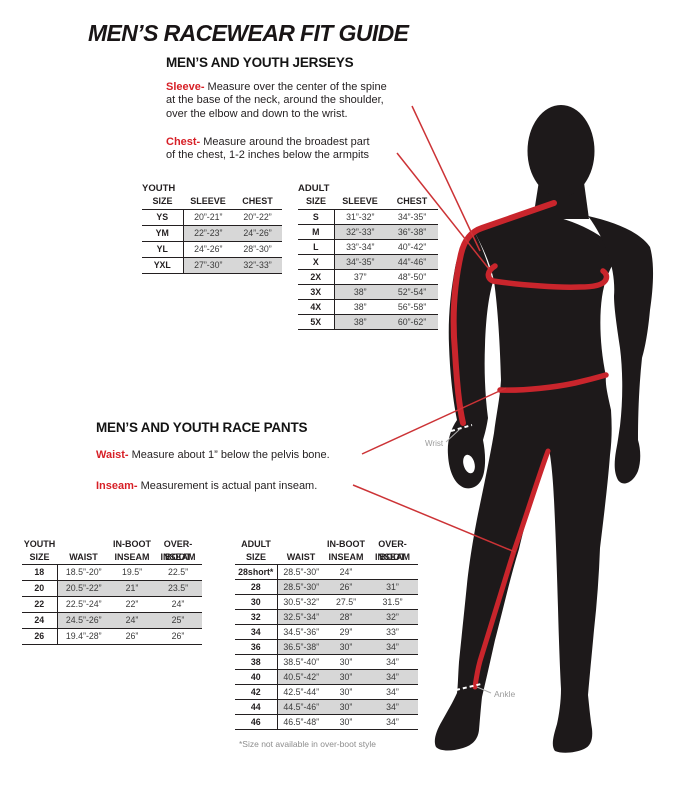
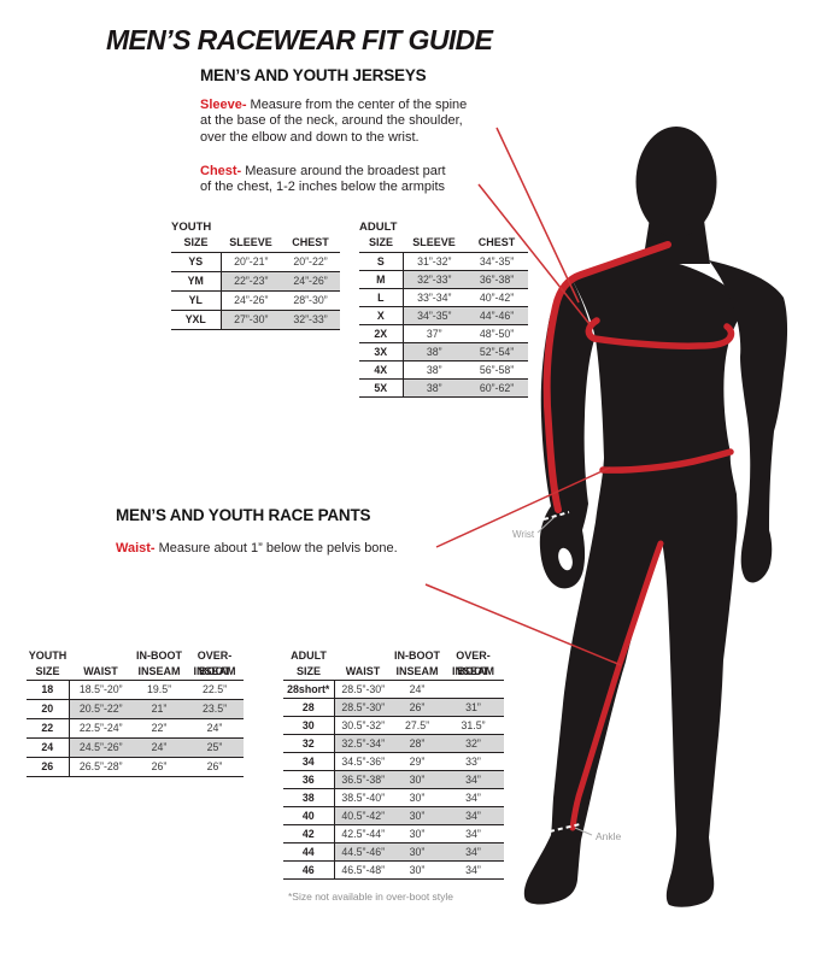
  Wrist
  Ankle
  MEN’S RACEWEAR FIT GUIDE
  MEN’S AND YOUTH JERSEYS
- Sleeve- Measure over the center of the spine
+ Sleeve- Measure from the center of the spine
  at the base of the neck, around the shoulder,
  over the elbow and down to the wrist.
  Chest- Measure around the broadest part
  of the chest, 1-2 inches below the armpits
  YOUTH
  SIZE	SLEEVE	CHEST
  YS	20”-21”	20”-22”
  YM	22”-23”	24”-26”
  YL	24”-26”	28”-30”
  YXL	27”-30”	32”-33”
  ADULT
  SIZE	SLEEVE	CHEST
  S	31”-32”	34”-35”
  M	32”-33”	36”-38”
  L	33”-34”	40”-42”
  X	34”-35”	44”-46”
  2X	37”	48”-50”
  3X	38”	52”-54”
  4X	38”	56”-58”
  5X	38”	60”-62”
  MEN’S AND YOUTH RACE PANTS
  Waist- Measure about 1” below the pelvis bone.
- Inseam- Measurement is actual pant inseam.
  YOUTH SIZE	WAIST	IN-BOOT INSEAM	OVER-BOOT INSEAM
  18	18.5”-20”	19.5”	22.5”
  20	20.5”-22”	21”	23.5”
  22	22.5”-24”	22”	24”
  24	24.5”-26”	24”	25”
- 26	19.4”-28”	26”	26”
+ 26	26.5”-28”	26”	26”
  ADULT SIZE	WAIST	IN-BOOT INSEAM	OVER-BOOT INSEAM
  28short*	28.5”-30”	24”
  28	28.5”-30”	26”	31”
  30	30.5”-32”	27.5”	31.5”
  32	32.5”-34”	28”	32”
  34	34.5”-36”	29”	33”
  36	36.5”-38”	30”	34”
  38	38.5”-40”	30”	34”
  40	40.5”-42”	30”	34”
  42	42.5”-44”	30”	34”
  44	44.5”-46”	30”	34”
  46	46.5”-48”	30”	34”
  *Size not available in over-boot style
